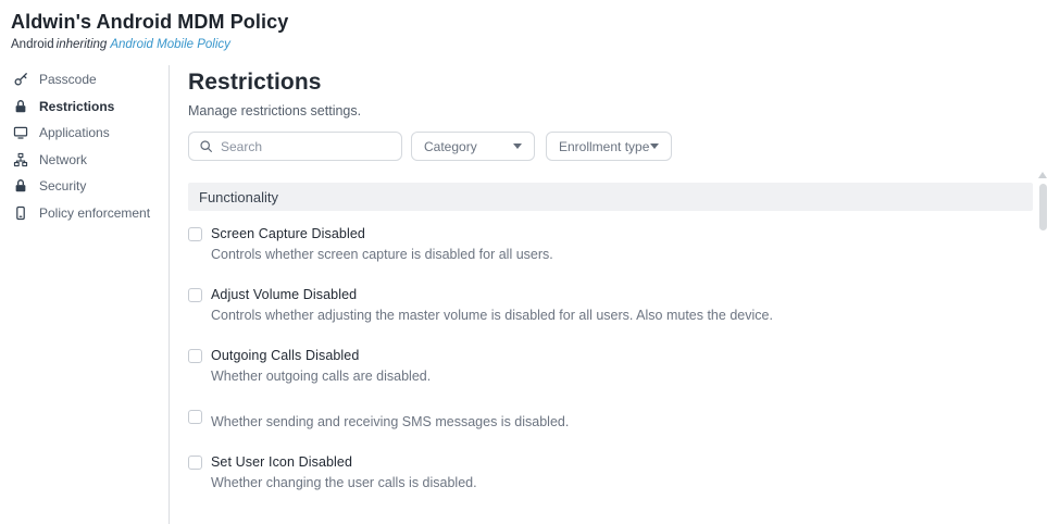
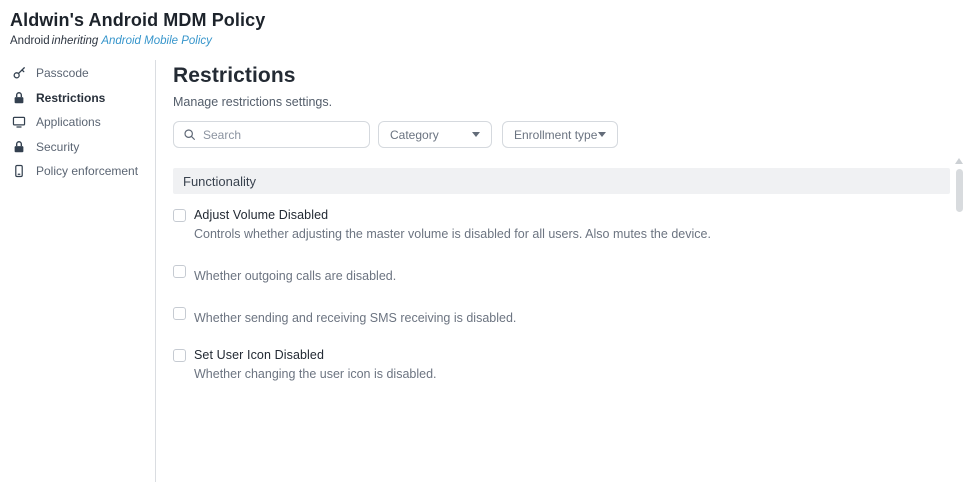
  Aldwin's Android MDM Policy
  Android inheriting Android Mobile Policy
  Passcode
  Restrictions
  Applications
- Network
  Security
  Policy enforcement
  Restrictions
  Manage restrictions settings.
  Search
  Category
  Enrollment type
  Functionality
- Screen Capture Disabled
- Controls whether screen capture is disabled for all users.
  Adjust Volume Disabled
  Controls whether adjusting the master volume is disabled for all users. Also mutes the device.
- Outgoing Calls Disabled
  Whether outgoing calls are disabled.
- Whether sending and receiving SMS messages is disabled.
+ Whether sending and receiving SMS receiving is disabled.
  Set User Icon Disabled
- Whether changing the user calls is disabled.
+ Whether changing the user icon is disabled.
